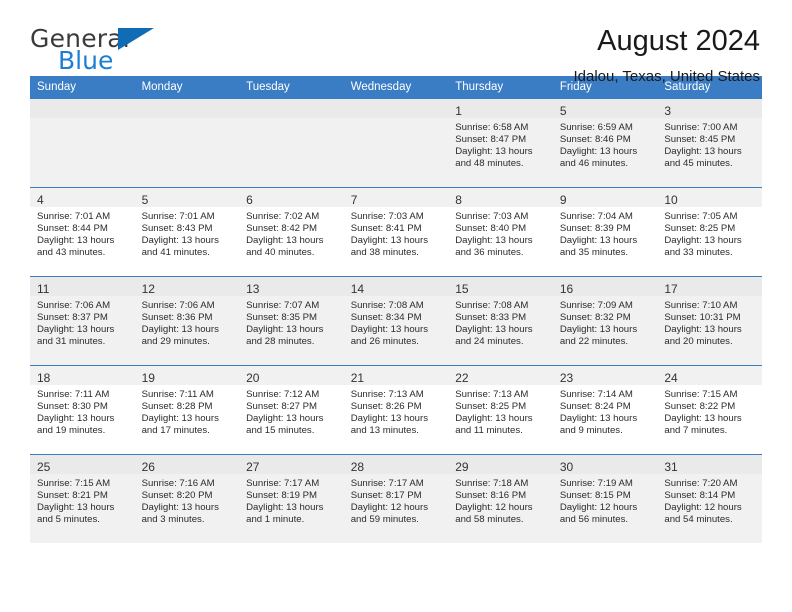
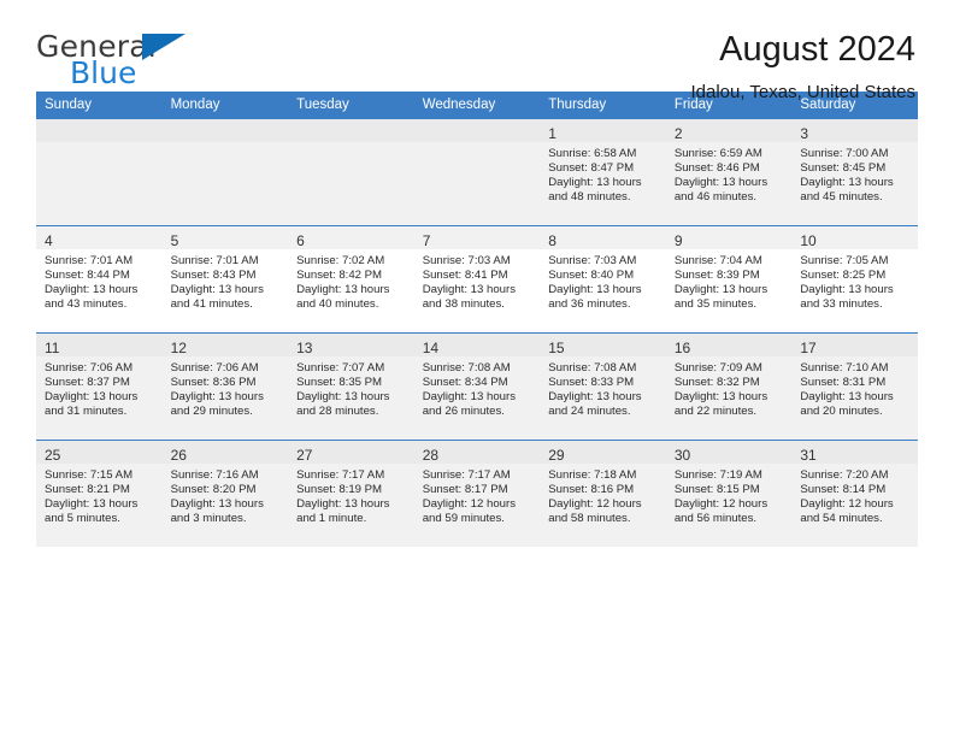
  General
  Blue
  August 2024
  Idalou, Texas, United States
  Sunday	Monday	Tuesday	Wednesday	Thursday	Friday	Saturday
- 				1Sunrise: 6:58 AMSunset: 8:47 PMDaylight: 13 hoursand 48 minutes.	5Sunrise: 6:59 AMSunset: 8:46 PMDaylight: 13 hoursand 46 minutes.	3Sunrise: 7:00 AMSunset: 8:45 PMDaylight: 13 hoursand 45 minutes.
+ 				1Sunrise: 6:58 AMSunset: 8:47 PMDaylight: 13 hoursand 48 minutes.	2Sunrise: 6:59 AMSunset: 8:46 PMDaylight: 13 hoursand 46 minutes.	3Sunrise: 7:00 AMSunset: 8:45 PMDaylight: 13 hoursand 45 minutes.
  4Sunrise: 7:01 AMSunset: 8:44 PMDaylight: 13 hoursand 43 minutes.	5Sunrise: 7:01 AMSunset: 8:43 PMDaylight: 13 hoursand 41 minutes.	6Sunrise: 7:02 AMSunset: 8:42 PMDaylight: 13 hoursand 40 minutes.	7Sunrise: 7:03 AMSunset: 8:41 PMDaylight: 13 hoursand 38 minutes.	8Sunrise: 7:03 AMSunset: 8:40 PMDaylight: 13 hoursand 36 minutes.	9Sunrise: 7:04 AMSunset: 8:39 PMDaylight: 13 hoursand 35 minutes.	10Sunrise: 7:05 AMSunset: 8:25 PMDaylight: 13 hoursand 33 minutes.
- 11Sunrise: 7:06 AMSunset: 8:37 PMDaylight: 13 hoursand 31 minutes.	12Sunrise: 7:06 AMSunset: 8:36 PMDaylight: 13 hoursand 29 minutes.	13Sunrise: 7:07 AMSunset: 8:35 PMDaylight: 13 hoursand 28 minutes.	14Sunrise: 7:08 AMSunset: 8:34 PMDaylight: 13 hoursand 26 minutes.	15Sunrise: 7:08 AMSunset: 8:33 PMDaylight: 13 hoursand 24 minutes.	16Sunrise: 7:09 AMSunset: 8:32 PMDaylight: 13 hoursand 22 minutes.	17Sunrise: 7:10 AMSunset: 10:31 PMDaylight: 13 hoursand 20 minutes.
+ 11Sunrise: 7:06 AMSunset: 8:37 PMDaylight: 13 hoursand 31 minutes.	12Sunrise: 7:06 AMSunset: 8:36 PMDaylight: 13 hoursand 29 minutes.	13Sunrise: 7:07 AMSunset: 8:35 PMDaylight: 13 hoursand 28 minutes.	14Sunrise: 7:08 AMSunset: 8:34 PMDaylight: 13 hoursand 26 minutes.	15Sunrise: 7:08 AMSunset: 8:33 PMDaylight: 13 hoursand 24 minutes.	16Sunrise: 7:09 AMSunset: 8:32 PMDaylight: 13 hoursand 22 minutes.	17Sunrise: 7:10 AMSunset: 8:31 PMDaylight: 13 hoursand 20 minutes.
- 18Sunrise: 7:11 AMSunset: 8:30 PMDaylight: 13 hoursand 19 minutes.	19Sunrise: 7:11 AMSunset: 8:28 PMDaylight: 13 hoursand 17 minutes.	20Sunrise: 7:12 AMSunset: 8:27 PMDaylight: 13 hoursand 15 minutes.	21Sunrise: 7:13 AMSunset: 8:26 PMDaylight: 13 hoursand 13 minutes.	22Sunrise: 7:13 AMSunset: 8:25 PMDaylight: 13 hoursand 11 minutes.	23Sunrise: 7:14 AMSunset: 8:24 PMDaylight: 13 hoursand 9 minutes.	24Sunrise: 7:15 AMSunset: 8:22 PMDaylight: 13 hoursand 7 minutes.
  25Sunrise: 7:15 AMSunset: 8:21 PMDaylight: 13 hoursand 5 minutes.	26Sunrise: 7:16 AMSunset: 8:20 PMDaylight: 13 hoursand 3 minutes.	27Sunrise: 7:17 AMSunset: 8:19 PMDaylight: 13 hoursand 1 minute.	28Sunrise: 7:17 AMSunset: 8:17 PMDaylight: 12 hoursand 59 minutes.	29Sunrise: 7:18 AMSunset: 8:16 PMDaylight: 12 hoursand 58 minutes.	30Sunrise: 7:19 AMSunset: 8:15 PMDaylight: 12 hoursand 56 minutes.	31Sunrise: 7:20 AMSunset: 8:14 PMDaylight: 12 hoursand 54 minutes.
